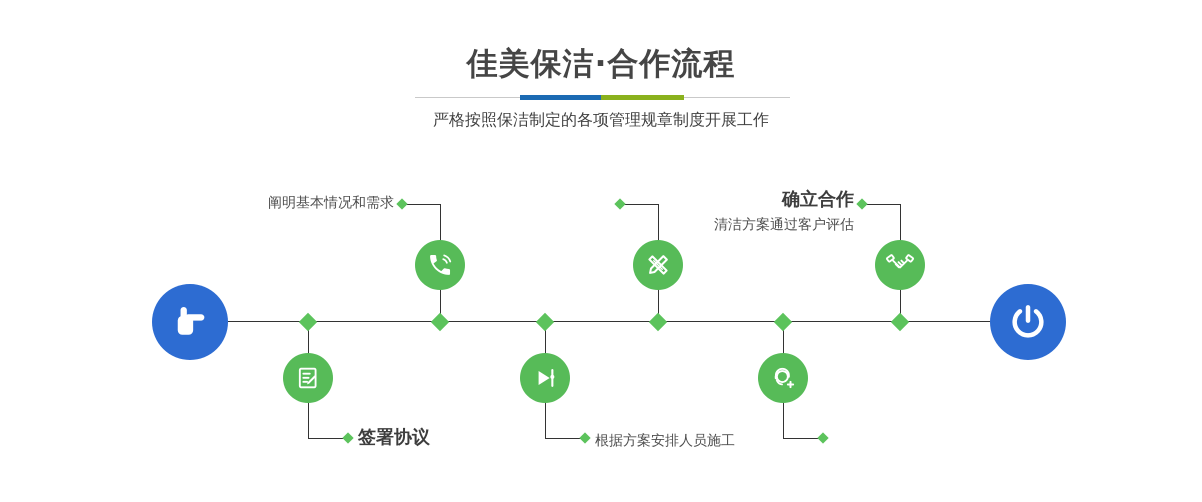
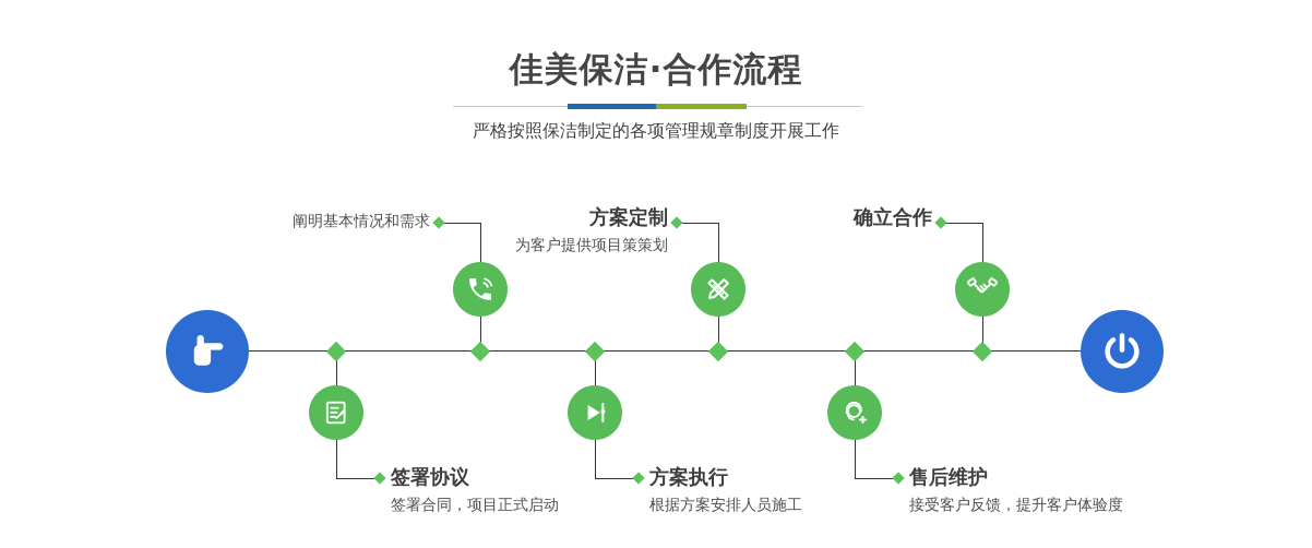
  佳美保洁·合作流程
  严格按照保洁制定的各项管理规章制度开展工作
  阐明基本情况和需求
+ 方案定制
+ 为客户提供项目策策划
  确立合作
- 清洁方案通过客户评估
  签署协议
+ 签署合同，项目正式启动
+ 方案执行
  根据方案安排人员施工
+ 售后维护
+ 接受客户反馈，提升客户体验度
